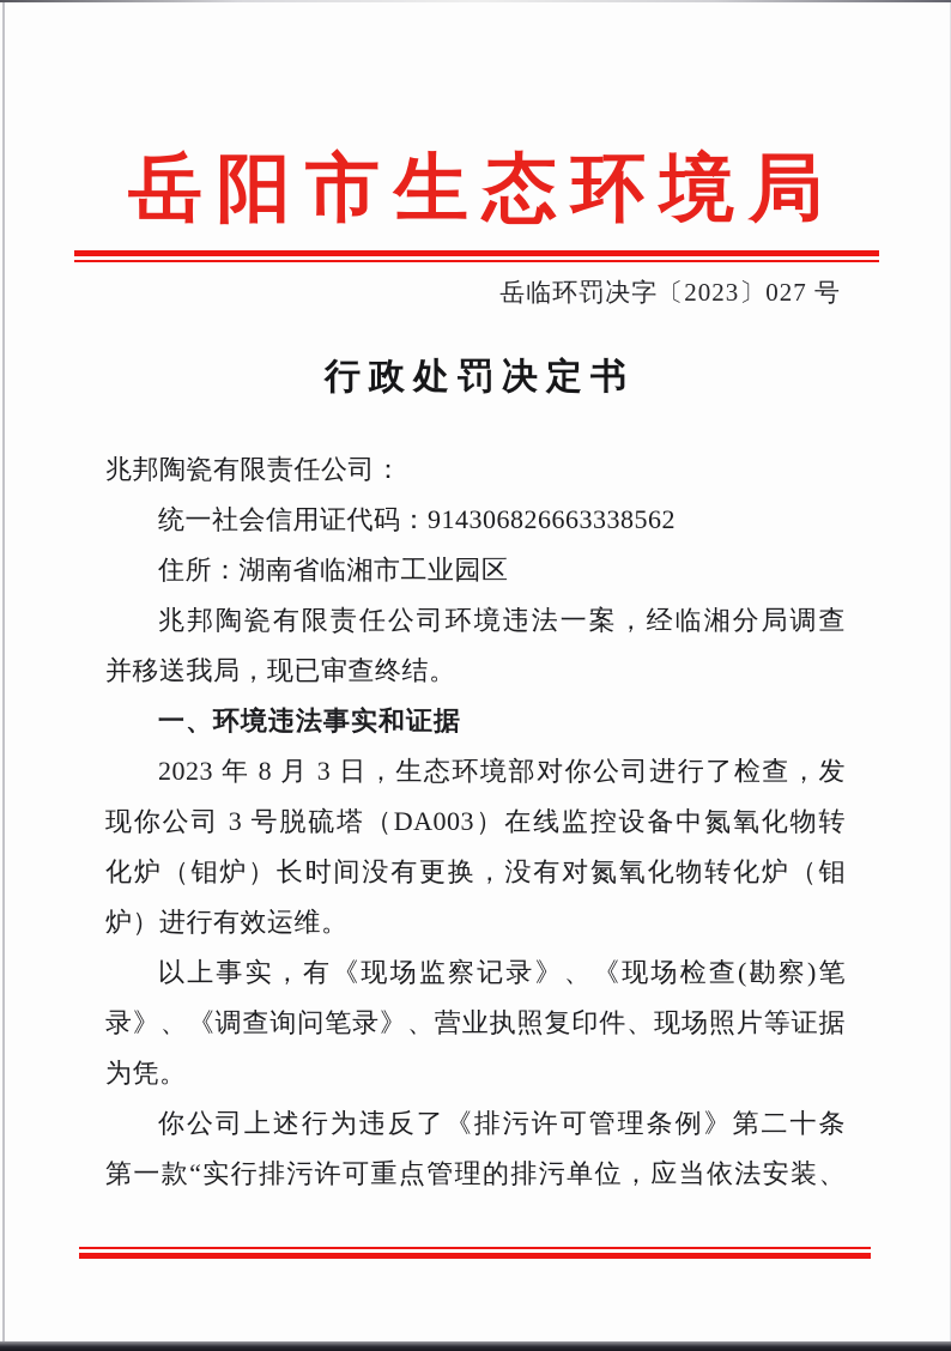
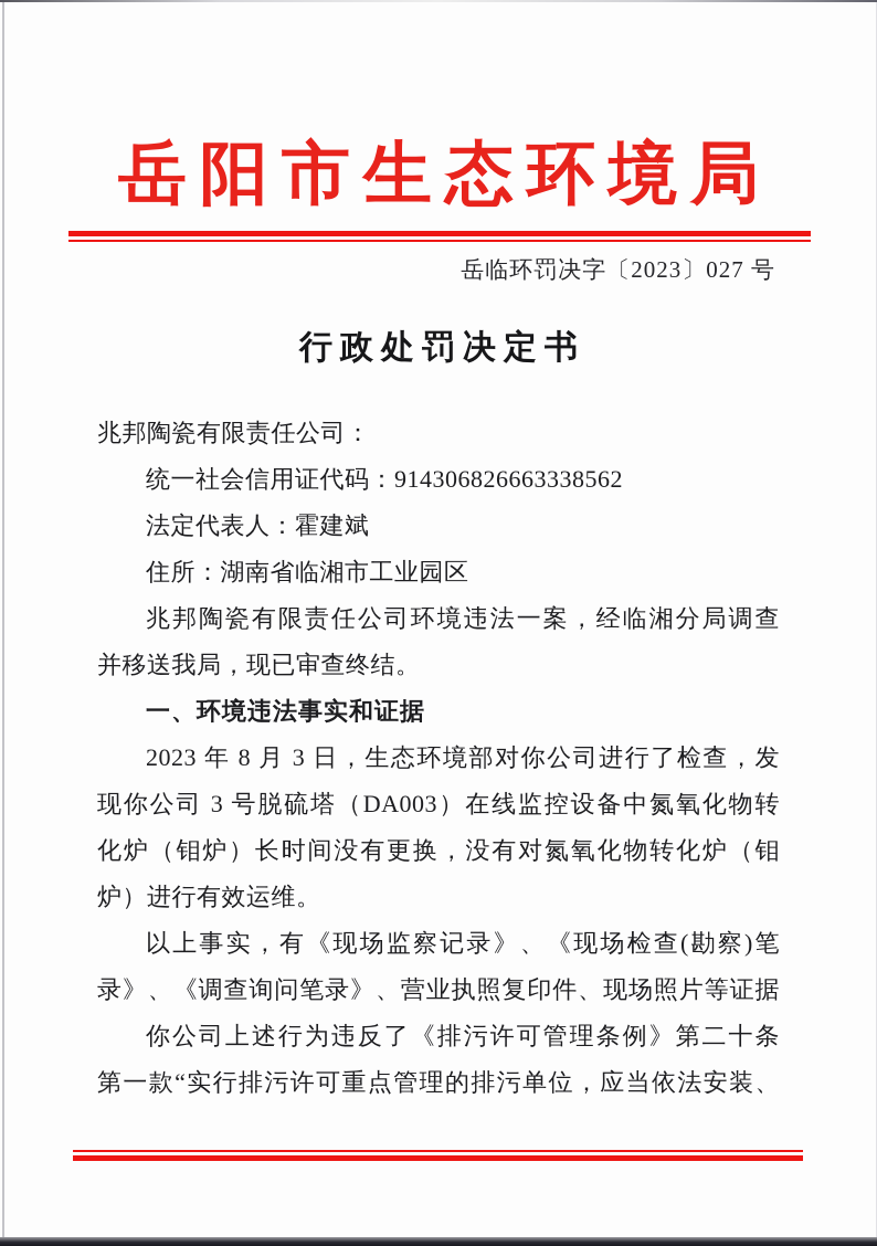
  岳阳市生态环境局
  岳临环罚决字〔2023〕027 号
  行政处罚决定书
  兆邦陶瓷有限责任公司：
  统一社会信用证代码：914306826663338562
+ 法定代表人：霍建斌
  住所：湖南省临湘市工业园区
  兆邦陶瓷有限责任公司环境违法一案，经临湘分局调查
  并移送我局，现已审查终结。
  一、环境违法事实和证据
  2023 年 8 月 3 日，生态环境部对你公司进行了检查，发
  现你公司 3 号脱硫塔（DA003）在线监控设备中氮氧化物转
  化炉（钼炉）长时间没有更换，没有对氮氧化物转化炉（钼
  炉）进行有效运维。
  以上事实，有《现场监察记录》、《现场检查(勘察)笔
  录》、《调查询问笔录》、营业执照复印件、现场照片等证据
- 为凭。
  你公司上述行为违反了《排污许可管理条例》第二十条
  第一款“实行排污许可重点管理的排污单位，应当依法安装、
